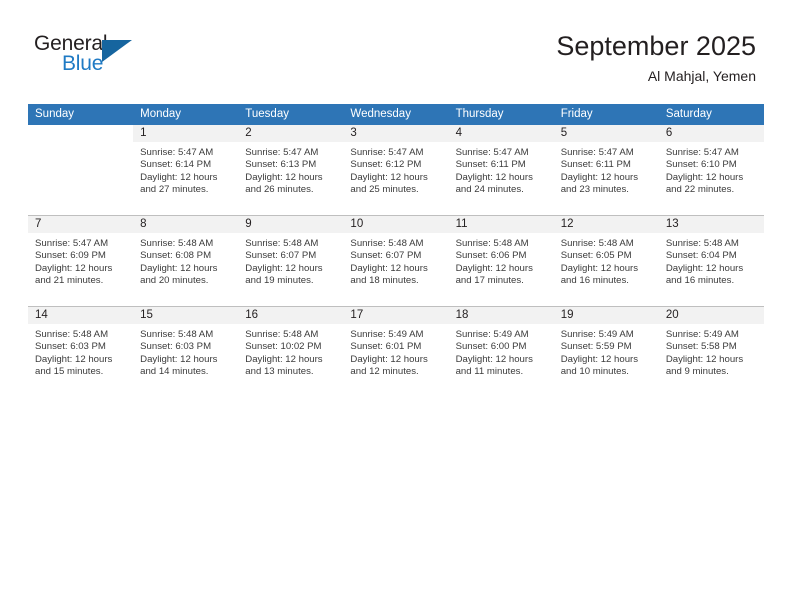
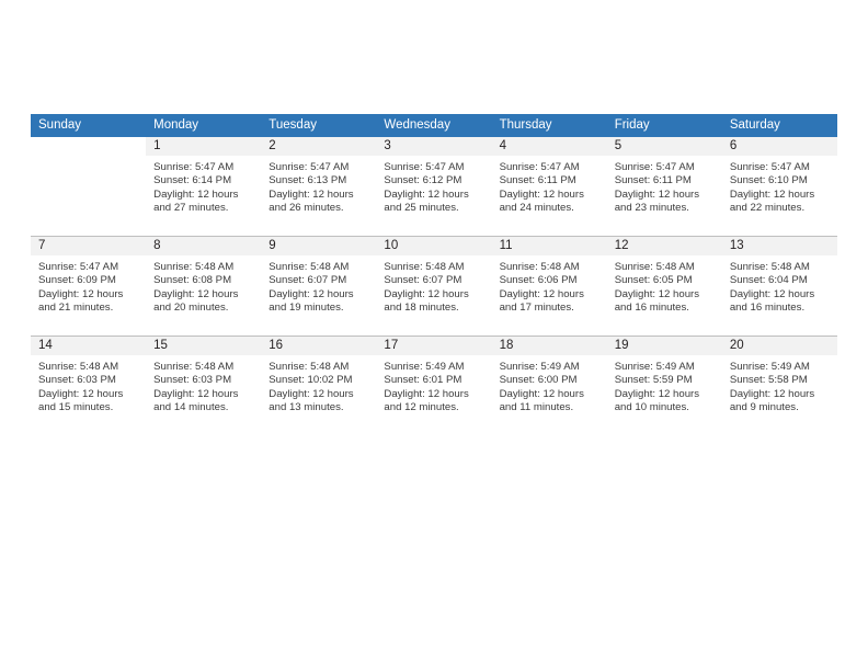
- General
- Blue
- September 2025
- Al Mahjal, Yemen
  Sunday	Monday	Tuesday	Wednesday	Thursday	Friday	Saturday
  	1Sunrise: 5:47 AMSunset: 6:14 PMDaylight: 12 hoursand 27 minutes.	2Sunrise: 5:47 AMSunset: 6:13 PMDaylight: 12 hoursand 26 minutes.	3Sunrise: 5:47 AMSunset: 6:12 PMDaylight: 12 hoursand 25 minutes.	4Sunrise: 5:47 AMSunset: 6:11 PMDaylight: 12 hoursand 24 minutes.	5Sunrise: 5:47 AMSunset: 6:11 PMDaylight: 12 hoursand 23 minutes.	6Sunrise: 5:47 AMSunset: 6:10 PMDaylight: 12 hoursand 22 minutes.
  7Sunrise: 5:47 AMSunset: 6:09 PMDaylight: 12 hoursand 21 minutes.	8Sunrise: 5:48 AMSunset: 6:08 PMDaylight: 12 hoursand 20 minutes.	9Sunrise: 5:48 AMSunset: 6:07 PMDaylight: 12 hoursand 19 minutes.	10Sunrise: 5:48 AMSunset: 6:07 PMDaylight: 12 hoursand 18 minutes.	11Sunrise: 5:48 AMSunset: 6:06 PMDaylight: 12 hoursand 17 minutes.	12Sunrise: 5:48 AMSunset: 6:05 PMDaylight: 12 hoursand 16 minutes.	13Sunrise: 5:48 AMSunset: 6:04 PMDaylight: 12 hoursand 16 minutes.
  14Sunrise: 5:48 AMSunset: 6:03 PMDaylight: 12 hoursand 15 minutes.	15Sunrise: 5:48 AMSunset: 6:03 PMDaylight: 12 hoursand 14 minutes.	16Sunrise: 5:48 AMSunset: 10:02 PMDaylight: 12 hoursand 13 minutes.	17Sunrise: 5:49 AMSunset: 6:01 PMDaylight: 12 hoursand 12 minutes.	18Sunrise: 5:49 AMSunset: 6:00 PMDaylight: 12 hoursand 11 minutes.	19Sunrise: 5:49 AMSunset: 5:59 PMDaylight: 12 hoursand 10 minutes.	20Sunrise: 5:49 AMSunset: 5:58 PMDaylight: 12 hoursand 9 minutes.
